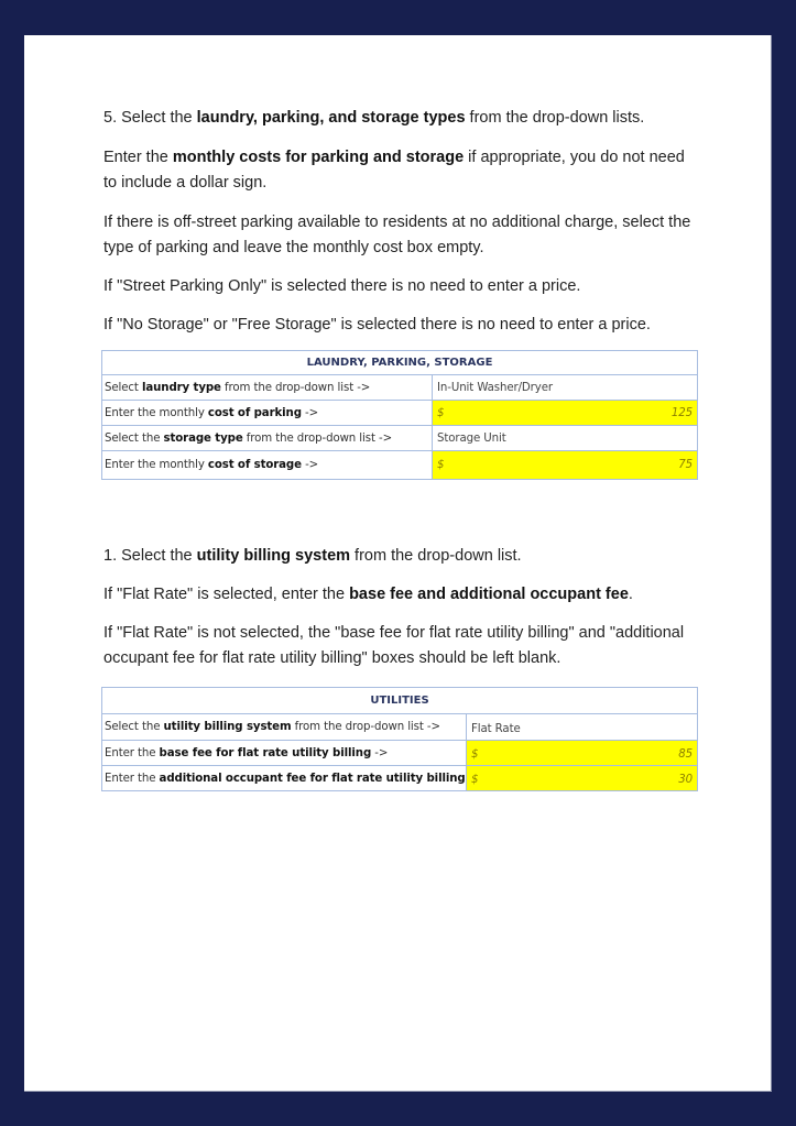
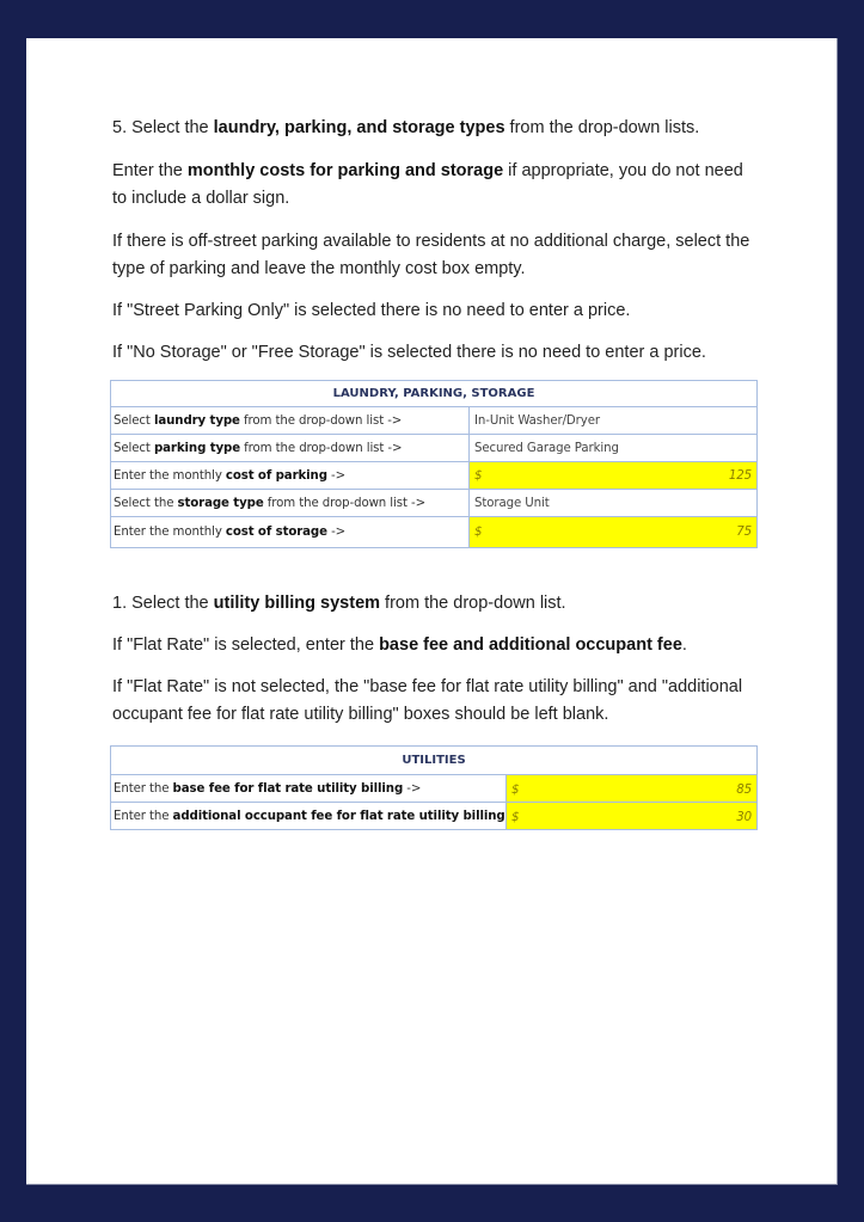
  5. Select the laundry, parking, and storage types from the drop-down lists.
  Enter the monthly costs for parking and storage if appropriate, you do not need to include a dollar sign.
  If there is off-street parking available to residents at no additional charge, select the type of parking and leave the monthly cost box empty.
  If "Street Parking Only" is selected there is no need to enter a price.
  If "No Storage" or "Free Storage" is selected there is no need to enter a price.
  LAUNDRY, PARKING, STORAGE
  Select laundry type from the drop-down list ->	In-Unit Washer/Dryer
+ Select parking type from the drop-down list ->	Secured Garage Parking
  Enter the monthly cost of parking ->	$ 125
  Select the storage type from the drop-down list ->	Storage Unit
  Enter the monthly cost of storage ->	$ 75
  1. Select the utility billing system from the drop-down list.
  If "Flat Rate" is selected, enter the base fee and additional occupant fee.
  If "Flat Rate" is not selected, the "base fee for flat rate utility billing" and "additional occupant fee for flat rate utility billing" boxes should be left blank.
  UTILITIES
- Select the utility billing system from the drop-down list ->	Flat Rate
  Enter the base fee for flat rate utility billing ->	$ 85
  Enter the additional occupant fee for flat rate utility billing	$ 30
